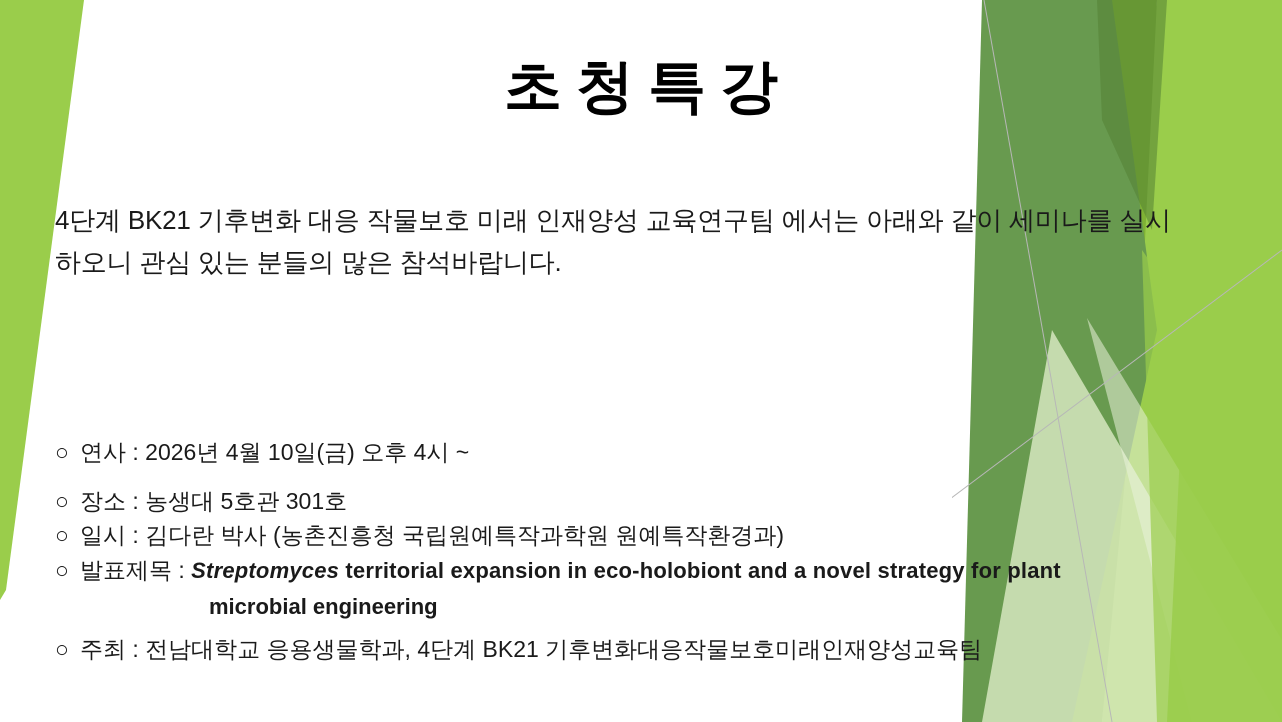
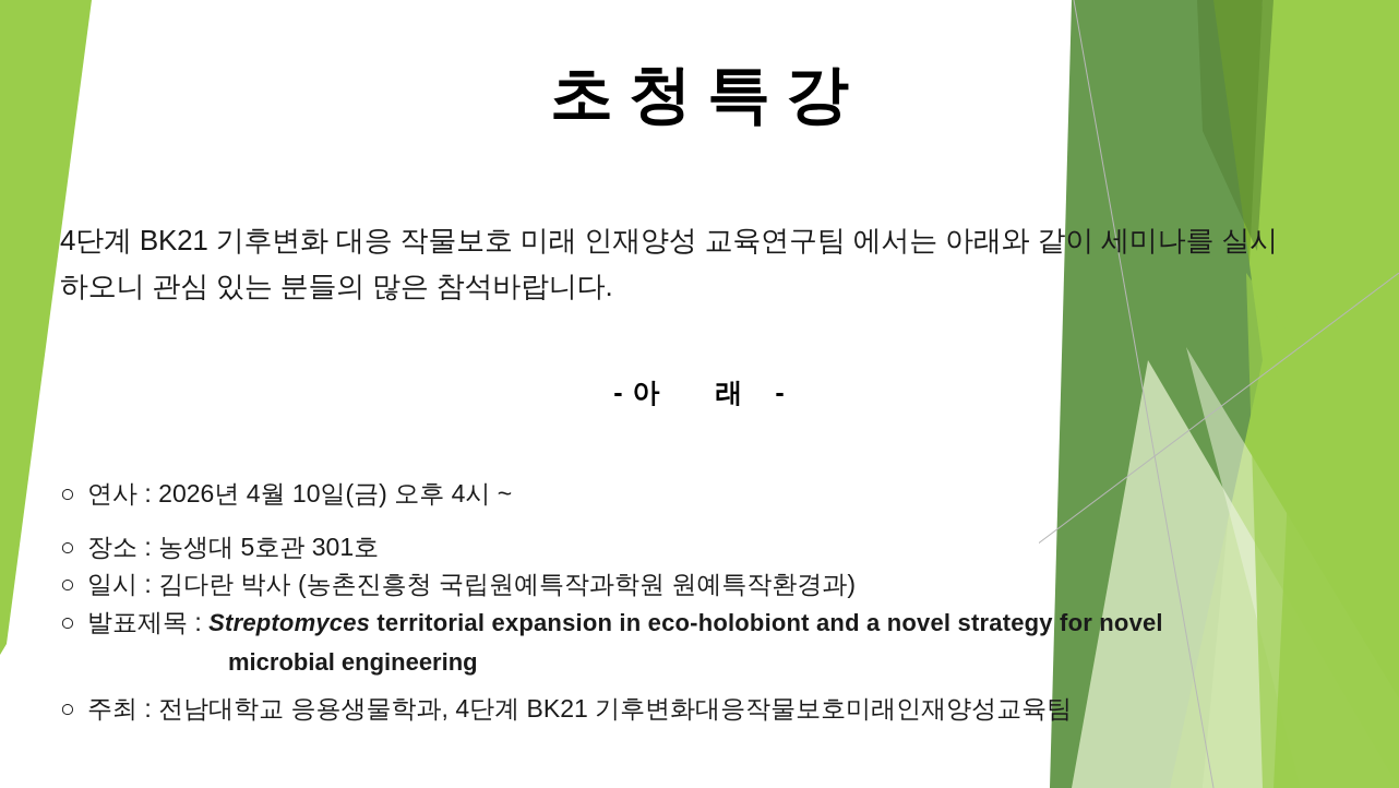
  초청특강
  4단계 BK21 기후변화 대응 작물보호 미래 인재양성 교육연구팀 에서는 아래와 같이 세미나를 실시하오니 관심 있는 분들의 많은 참석바랍니다.
+ - 아 래 -
  ○ 연사 : 2026년 4월 10일(금) 오후 4시 ~
  ○ 장소 : 농생대 5호관 301호
  ○ 일시 : 김다란 박사 (농촌진흥청 국립원예특작과학원 원예특작환경과)
- ○ 발표제목 : Streptomyces territorial expansion in eco-holobiont and a novel strategy for plant
+ ○ 발표제목 : Streptomyces territorial expansion in eco-holobiont and a novel strategy for novel
  microbial engineering
  ○ 주최 : 전남대학교 응용생물학과, 4단계 BK21 기후변화대응작물보호미래인재양성교육팀
